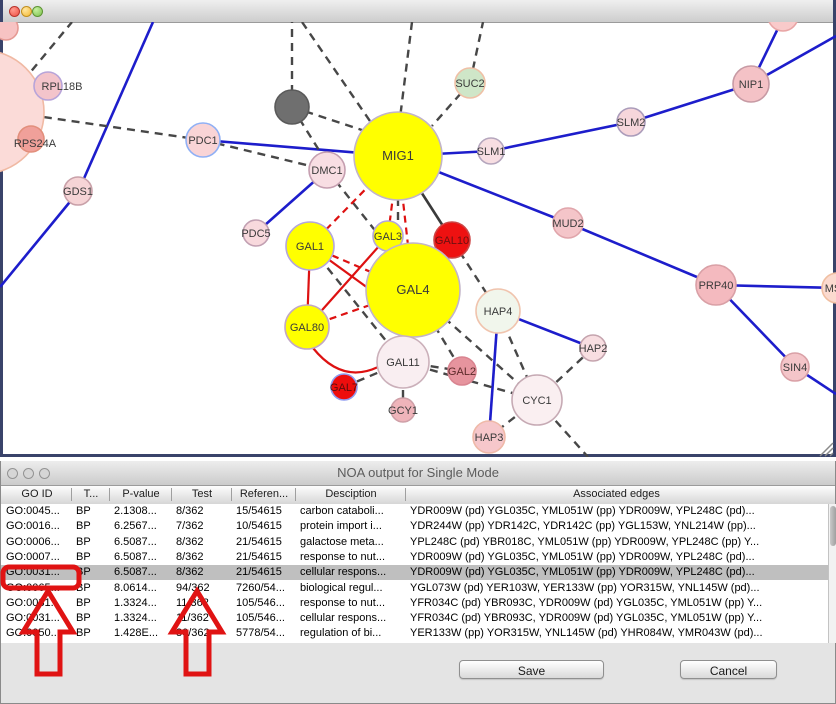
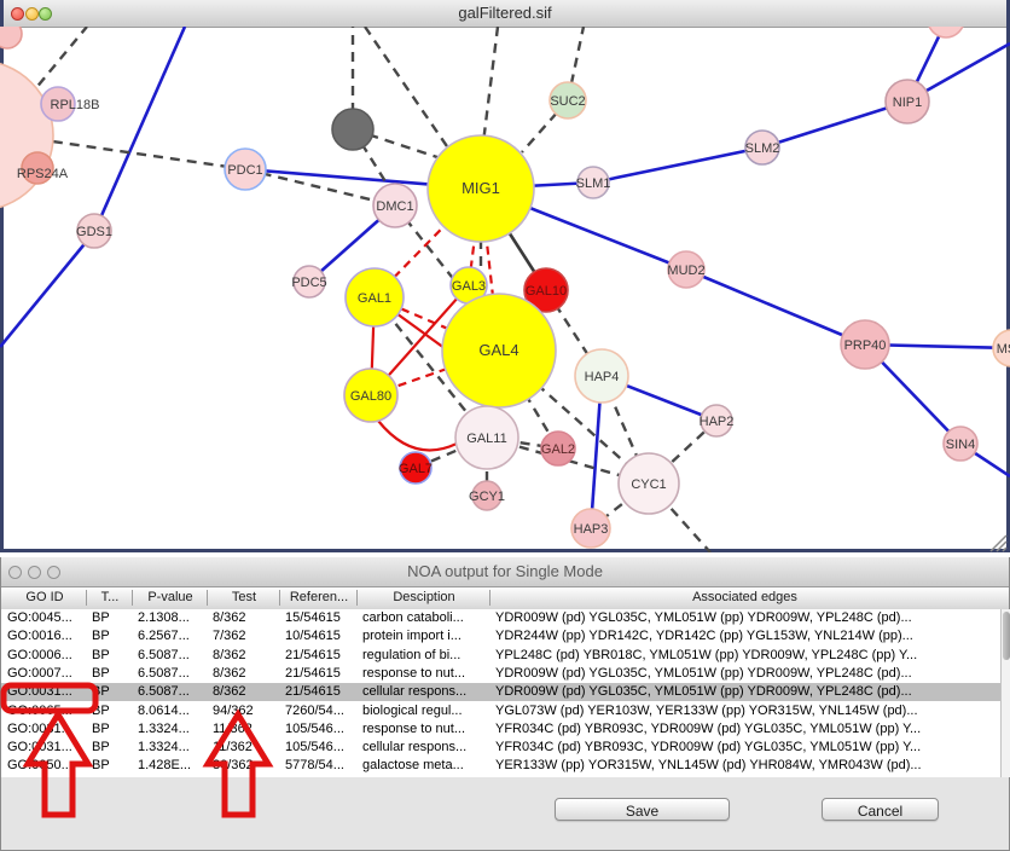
+ galFiltered.sif
  RPL18B
  RPS24A
  GDS1
  PDC1
  DMC1
  MIG1
  SUC2
  SLM1
  SLM2
  NIP1
  MUD2
  PRP40
  SIN4
  HAP2
  CYC1
  HAP3
  HAP4
  PDC5
  GAL1
  GAL3
  GAL10
  GAL4
  GAL80
  GAL11
  GAL2
  GAL7
  GCY1
  NOA output for Single Mode
  GO ID
  T...
  P-value
  Test
  Referen...
  Desciption
  Associated edges
  GO:0045...
  BP
  2.1308...
  8/362
  15/54615
  carbon cataboli...
  YDR009W (pd) YGL035C, YML051W (pp) YDR009W, YPL248C (pd)...
  GO:0016...
  BP
  6.2567...
  7/362
  10/54615
  protein import i...
  YDR244W (pp) YDR142C, YDR142C (pp) YGL153W, YNL214W (pp)...
  GO:0006...
  BP
  6.5087...
  8/362
  21/54615
- galactose meta...
+ regulation of bi...
  YPL248C (pd) YBR018C, YML051W (pp) YDR009W, YPL248C (pp) Y...
  GO:0007...
  BP
  6.5087...
  8/362
  21/54615
  response to nut...
  YDR009W (pd) YGL035C, YML051W (pp) YDR009W, YPL248C (pd)...
  GO:0031...
  6.5087...
  8/362
  21/54615
  cellular respons...
  YDR009W (pd) YGL035C, YML051W (pp) YDR009W, YPL248C (pd)...
  BP
  8.0614...
  94/362
  7260/54...
  biological regul...
  YGL073W (pd) YER103W, YER133W (pp) YOR315W, YNL145W (pd)...
  GO:001..
  BP
  1.3324...
  105/546...
  response to nut...
  YFR034C (pd) YBR093C, YDR009W (pd) YGL035C, YML051W (pp) Y...
  GO:031...
  BP
  1.3324...
  1/362
  105/546...
  cellular respons...
  YFR034C (pd) YBR093C, YDR009W (pd) YGL035C, YML051W (pp) Y...
  BP
  1.428E...
  5778/54...
- regulation of bi...
+ galactose meta...
  YER133W (pp) YOR315W, YNL145W (pd) YHR084W, YMR043W (pd)...
  Save
  Cancel
